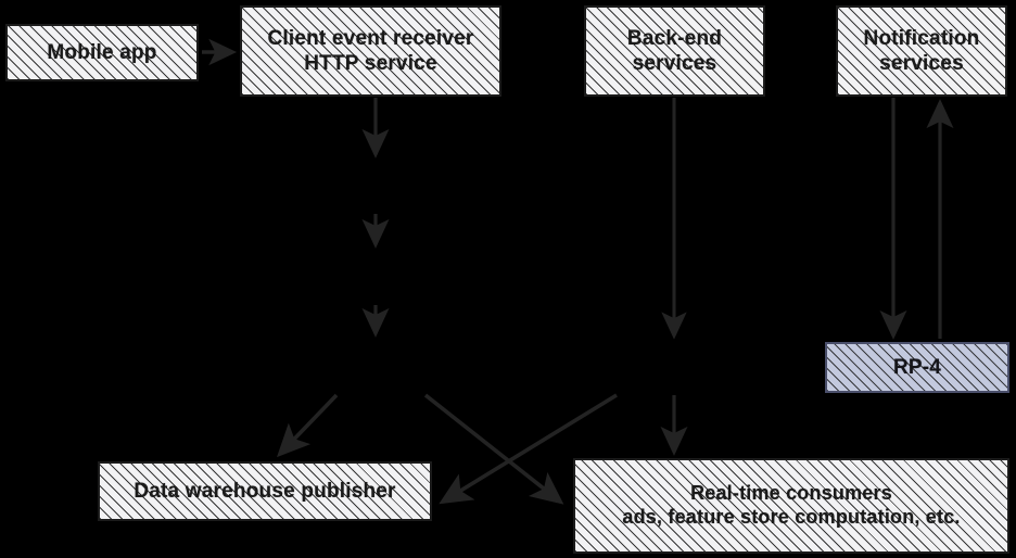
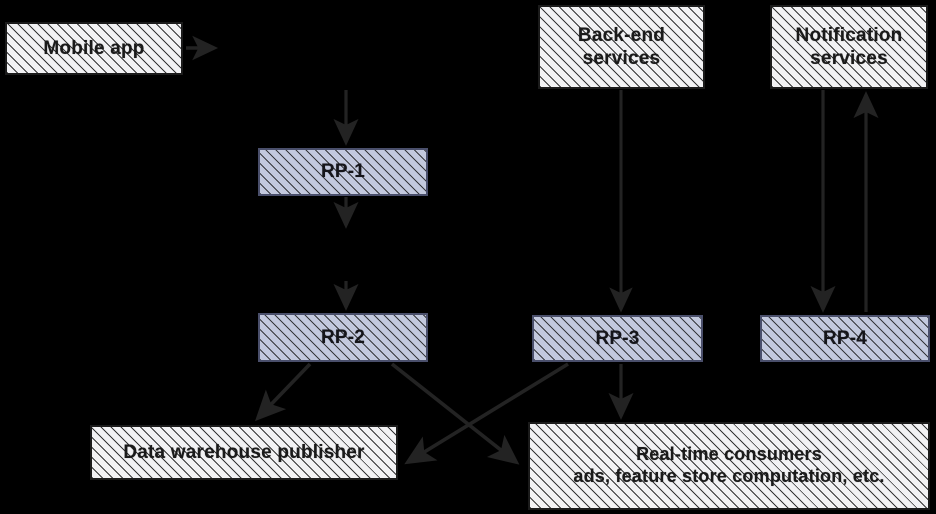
  Mobile app
- Client event receiver
- HTTP service
  Back-end
  services
  Notification
  services
+ RP-1
+ RP-2
+ RP-3
  RP-4
  Data warehouse publisher
  Real-time consumers
  ads, feature store computation, etc.
